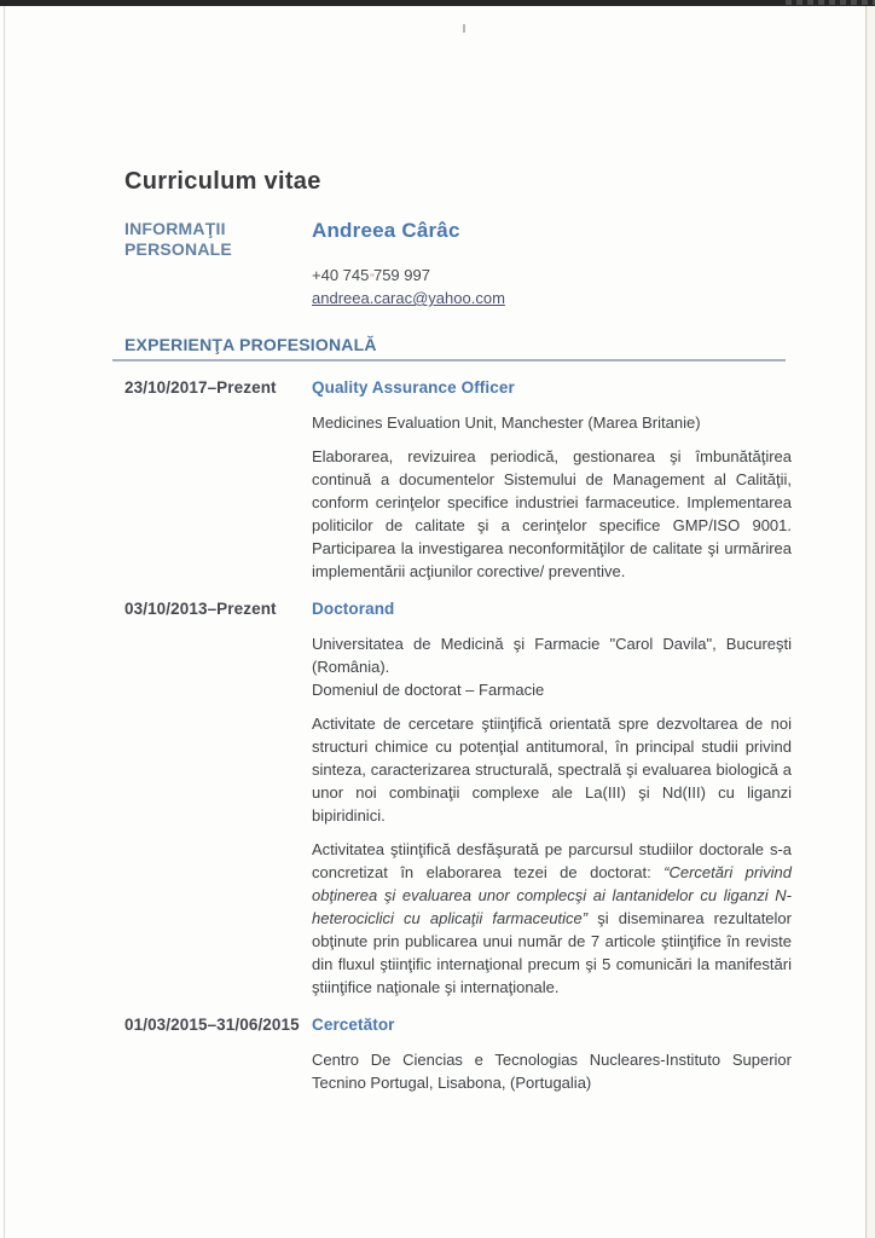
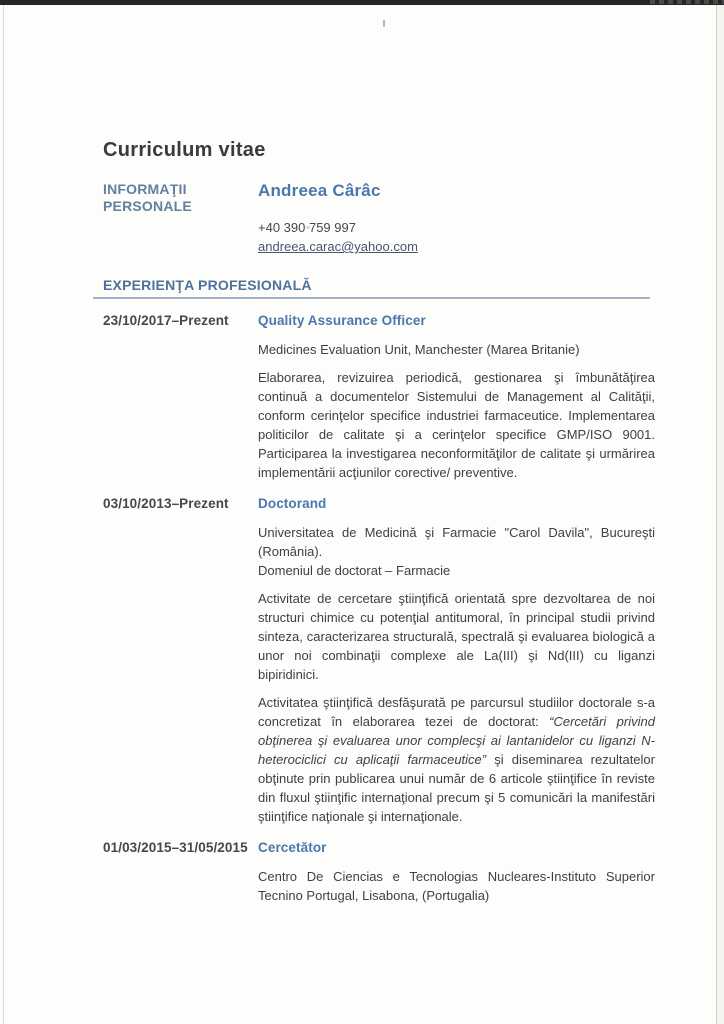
  Curriculum vitae
  INFORMAŢII
  PERSONALE
  Andreea Cârâc
- +40 745 759 997
+ +40 390 759 997
  andreea.carac@yahoo.com
  EXPERIENŢA PROFESIONALĂ
  23/10/2017–Prezent
  Quality Assurance Officer
  Medicines Evaluation Unit, Manchester (Marea Britanie)
  Elaborarea, revizuirea periodică, gestionarea şi îmbunătăţirea continuă a documentelor Sistemului de Management al Calităţii, conform cerinţelor specifice industriei farmaceutice. Implementarea politicilor de calitate şi a cerinţelor specifice GMP/ISO 9001. Participarea la investigarea neconformităţilor de calitate şi urmărirea implementării acţiunilor corective/ preventive.
  03/10/2013–Prezent
  Doctorand
  Universitatea de Medicină şi Farmacie "Carol Davila", Bucureşti (România).
  Domeniul de doctorat – Farmacie
  Activitate de cercetare ştiinţifică orientată spre dezvoltarea de noi structuri chimice cu potenţial antitumoral, în principal studii privind sinteza, caracterizarea structurală, spectrală şi evaluarea biologică a unor noi combinaţii complexe ale La(III) şi Nd(III) cu liganzi bipiridinici.
- Activitatea ştiinţifică desfăşurată pe parcursul studiilor doctorale s-a concretizat în elaborarea tezei de doctorat: “Cercetări privind obţinerea şi evaluarea unor complecşi ai lantanidelor cu liganzi N-heterociclici cu aplicaţii farmaceutice” şi diseminarea rezultatelor obţinute prin publicarea unui număr de 7 articole ştiinţifice în reviste din fluxul ştiinţific internaţional precum şi 5 comunicări la manifestări ştiinţifice naţionale şi internaţionale.
+ Activitatea ştiinţifică desfăşurată pe parcursul studiilor doctorale s-a concretizat în elaborarea tezei de doctorat: “Cercetări privind obţinerea şi evaluarea unor complecşi ai lantanidelor cu liganzi N-heterociclici cu aplicaţii farmaceutice” şi diseminarea rezultatelor obţinute prin publicarea unui număr de 6 articole ştiinţifice în reviste din fluxul ştiinţific internaţional precum şi 5 comunicări la manifestări ştiinţifice naţionale şi internaţionale.
- 01/03/2015–31/06/2015
+ 01/03/2015–31/05/2015
  Cercetător
  Centro De Ciencias e Tecnologias Nucleares-Instituto Superior Tecnino Portugal, Lisabona, (Portugalia)
